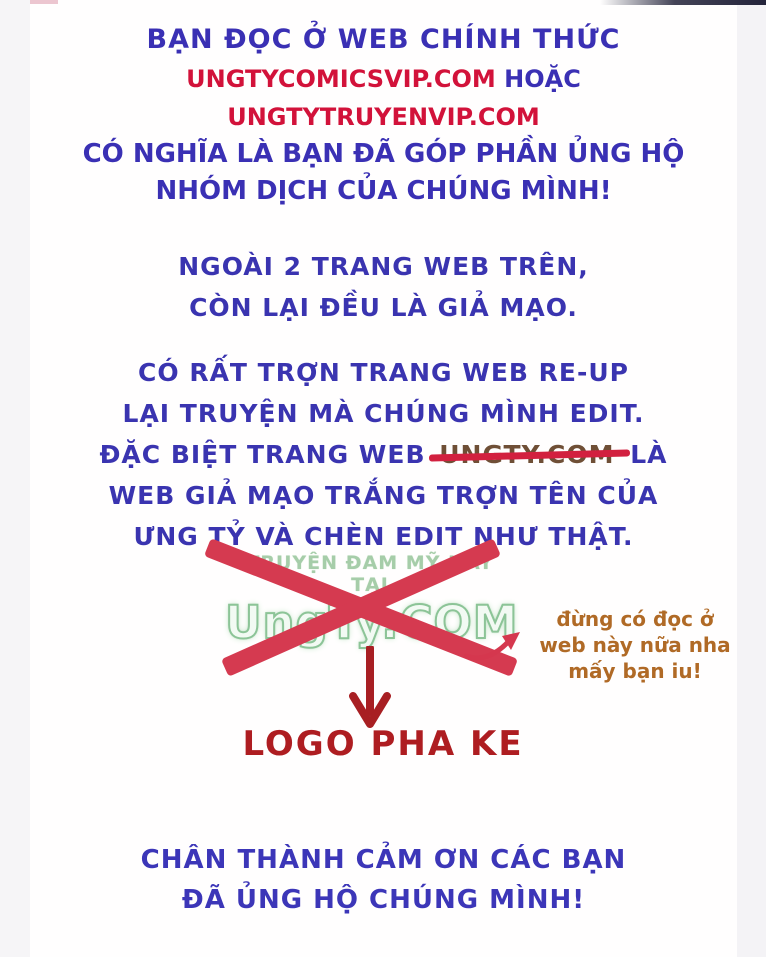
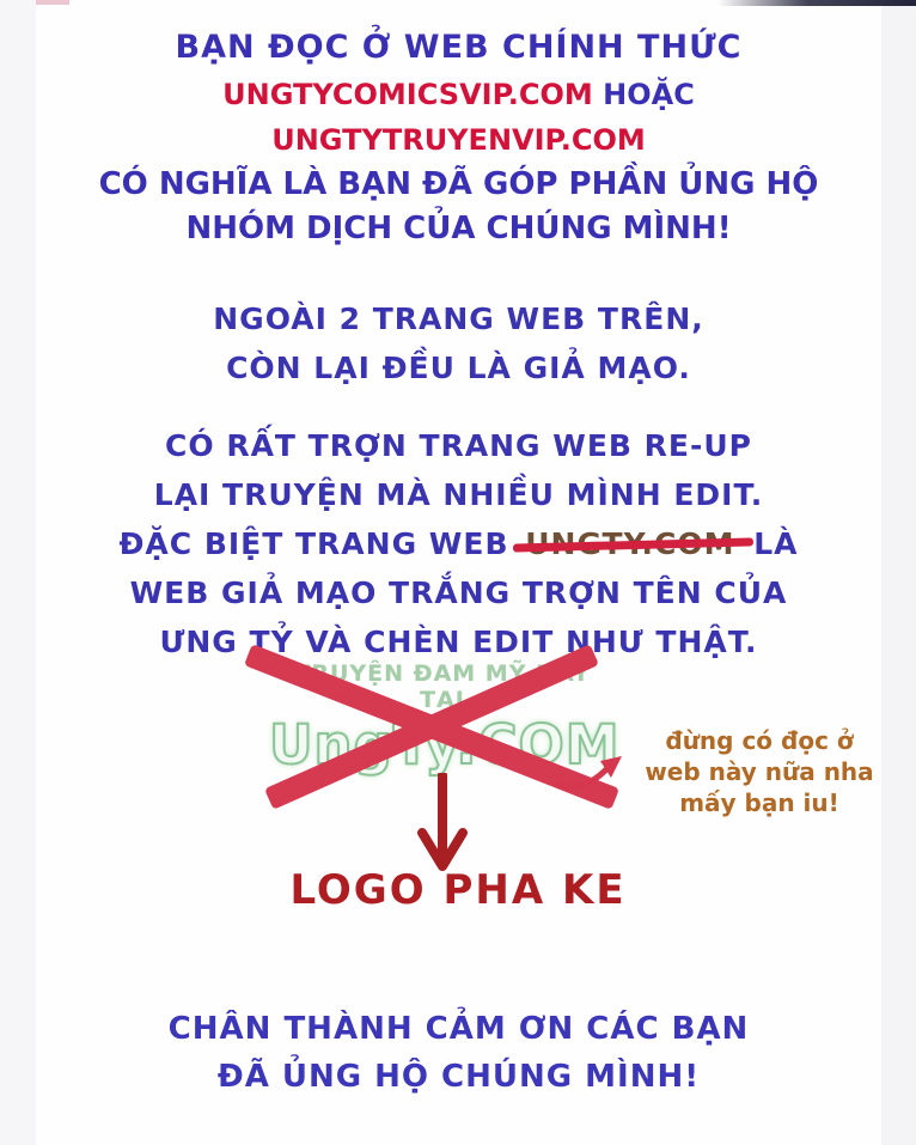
  BẠN ĐỌC Ở WEB CHÍNH THỨC
  UNGTYCOMICSVIP.COM HOẶC UNGTYTRUYENVIP.COM
  CÓ NGHĨA LÀ BẠN ĐÃ GÓP PHẦN ỦNG HỘ
  NHÓM DỊCH CỦA CHÚNG MÌNH!
  NGOÀI 2 TRANG WEB TRÊN,
  CÒN LẠI ĐỀU LÀ GIẢ MẠO.
  CÓ RẤT TRỢN TRANG WEB RE-UP
- LẠI TRUYỆN MÀ CHÚNG MÌNH EDIT.
+ LẠI TRUYỆN MÀ NHIỀU MÌNH EDIT.
  ĐẶC BIỆT TRANG WEB UNGTY.COM LÀ
  WEB GIẢ MẠO TRẮNG TRỢN TÊN CỦA
  ƯNG TỶ VÀ CHÈN EDIT NHƯ THẬT.
  UYỆN ĐAM MỸY TẠI
  đừng có đọc ở
  web này nữa nha
  mấy bạn iu!
  LOGO PHA KE
  CHÂN THÀNH CẢM ƠN CÁC BẠN
  ĐÃ ỦNG HỘ CHÚNG MÌNH!
